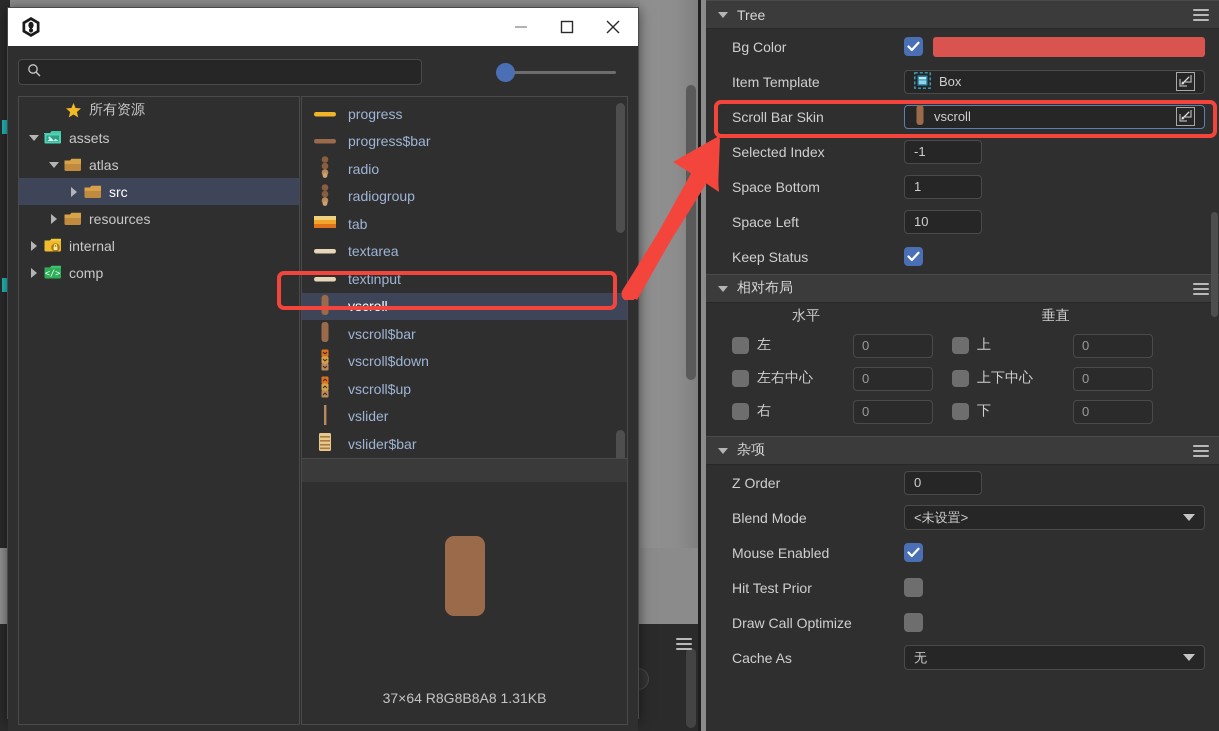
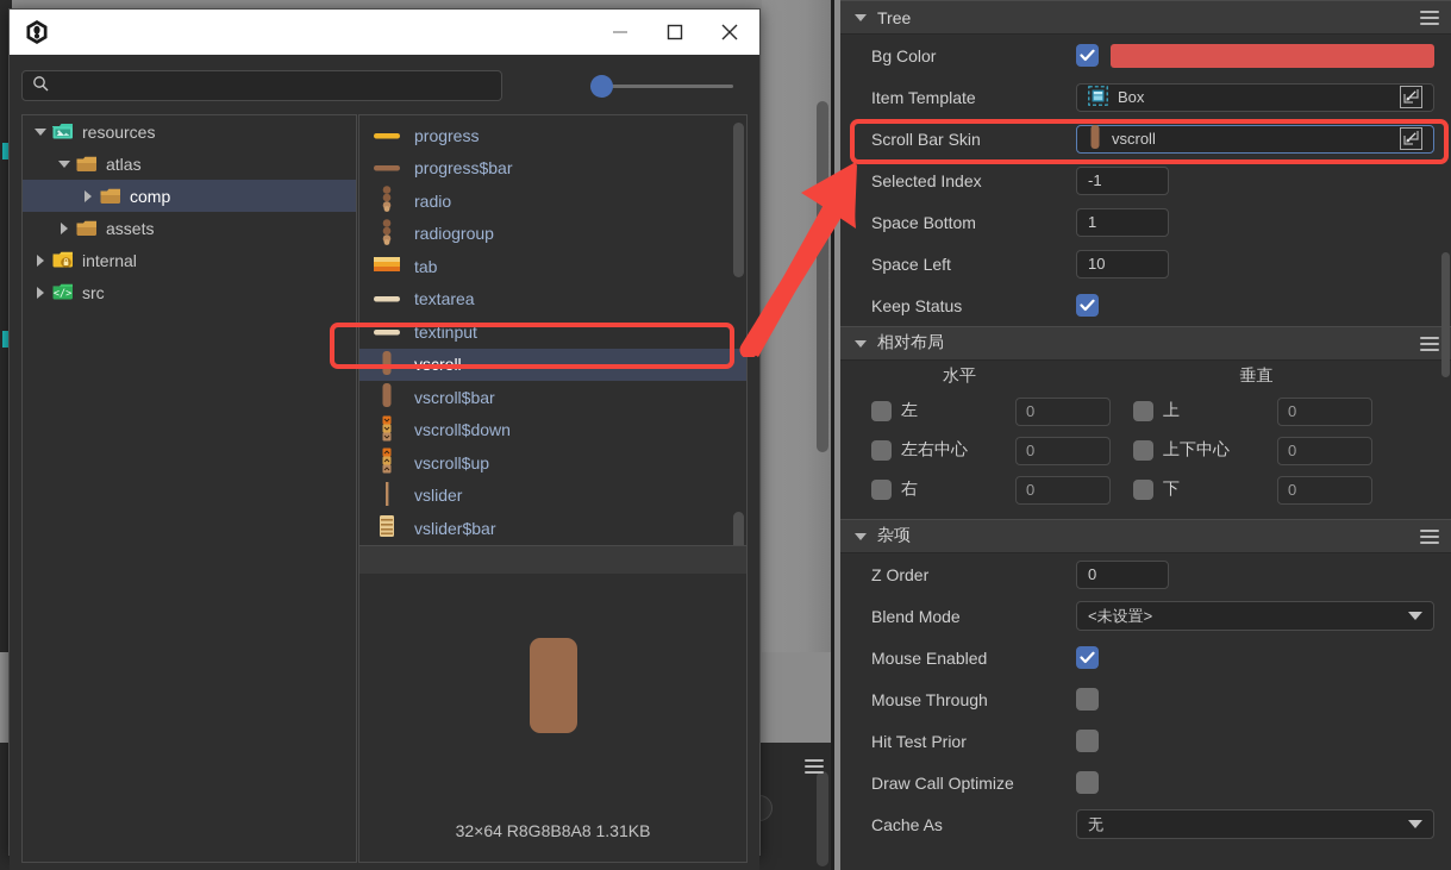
- 所有资源
- assets
+ resources
  atlas
- src
+ comp
- resources
+ assets
  internal
  </>
- comp
+ src
  progress
  progress$bar
  radio
  radiogroup
  tab
  textarea
  textinput
  vscroll
  vscroll$bar
  vscroll$down
  vscroll$up
  vslider
  vslider$bar
- 37×64 R8G8B8A8 1.31KB
+ 32×64 R8G8B8A8 1.31KB
  Tree
  Bg Color
  Item Template
  Box
  Scroll Bar Skin
  vscroll
  Selected Index
  -1
  Space Bottom
  1
  Space Left
  10
  Keep Status
  相对布局
  水平
  垂直
  左
  0
  上
  0
  左右中心
  0
  上下中心
  0
  右
  0
  下
  0
  杂项
  Z Order
  0
  Blend Mode
  <未设置>
  Mouse Enabled
+ Mouse Through
  Hit Test Prior
  Draw Call Optimize
  Cache As
  无
